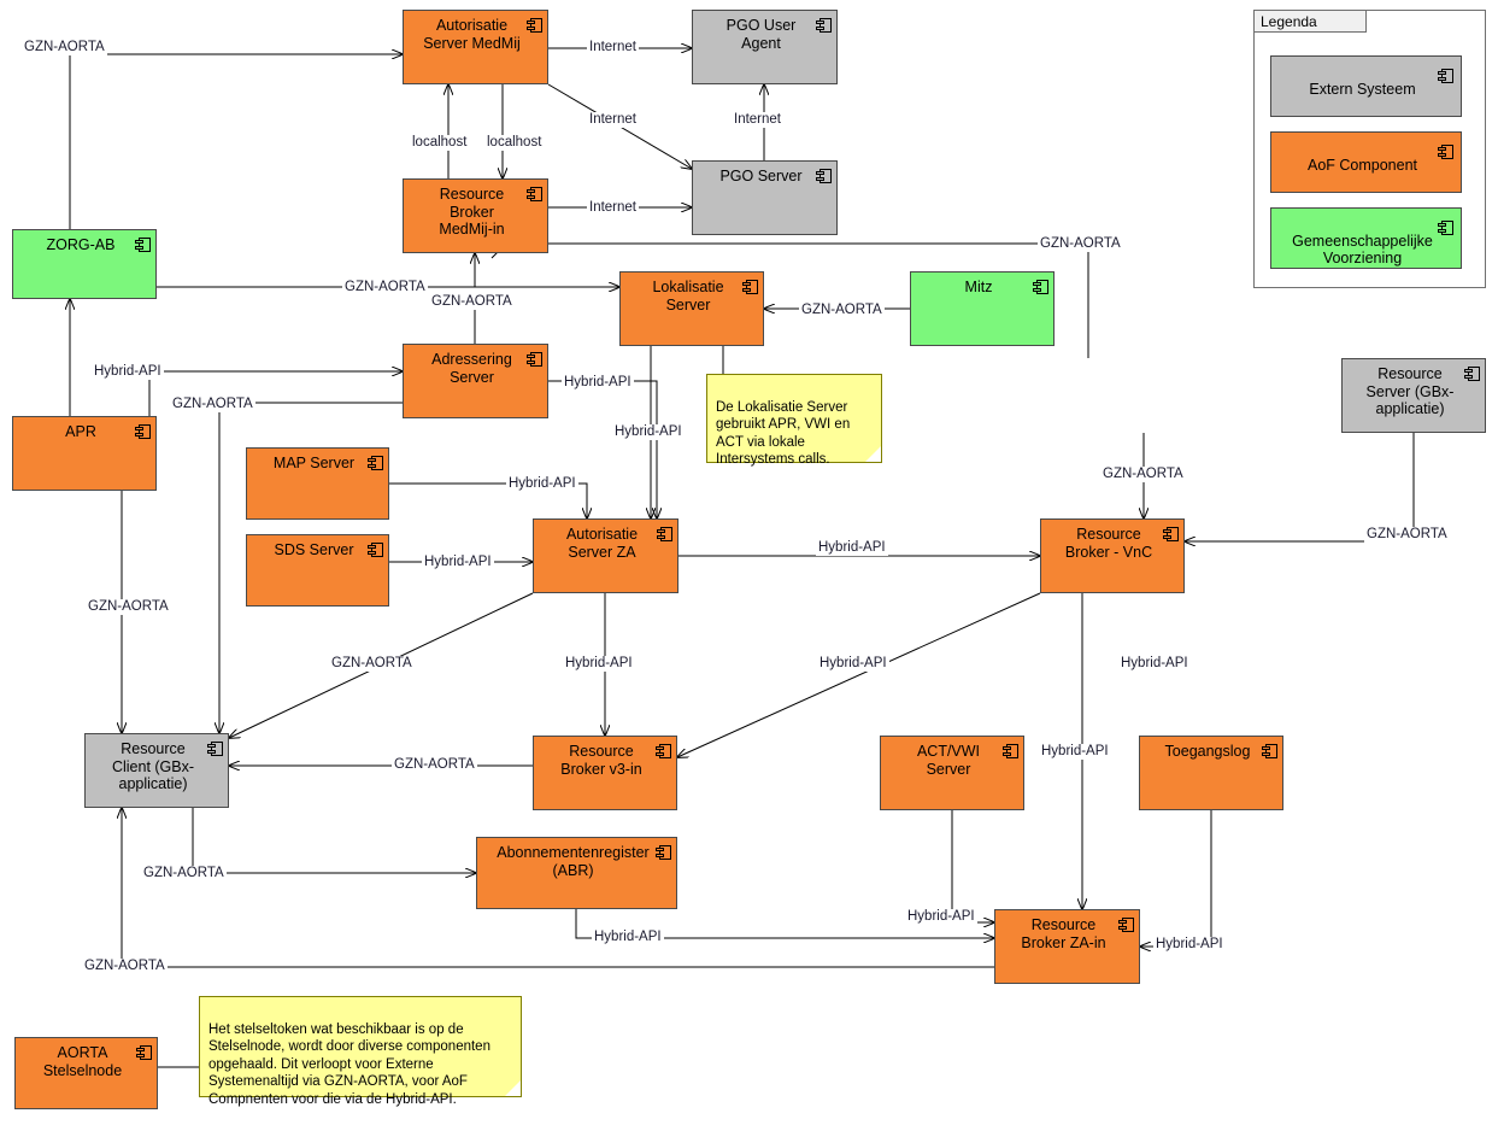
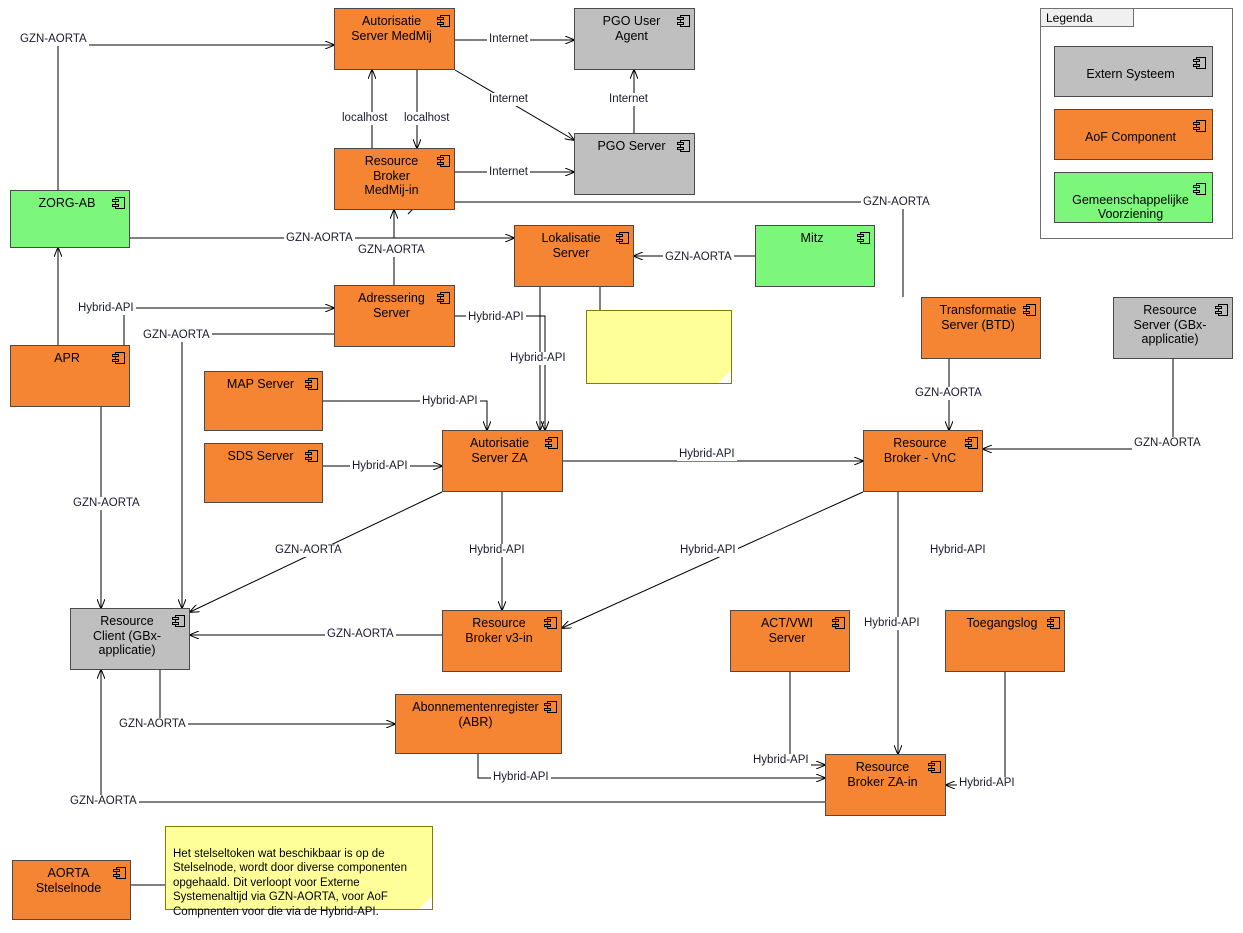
  Autorisatie
  Server MedMij
  PGO User
  Agent
  PGO Server
  Resource
  Broker
  MedMij-in
  ZORG-AB
  Lokalisatie
  Server
  Mitz
  Adressering
  Server
+ Transformatie
+ Server (BTD)
  Resource
  Server (GBx-
  applicatie)
  APR
  MAP Server
  SDS Server
  Autorisatie
  Server ZA
  Resource
  Broker - VnC
  Resource
  Client (GBx-
  applicatie)
  Resource
  Broker v3-in
  ACT/VWI
  Server
  Toegangslog
  Abonnementenregister
  (ABR)
  Resource
  Broker ZA-in
  AORTA
  Stelselnode
- De Lokalisatie Server gebruikt APR, VWI en ACT via lokale Intersystems calls.
  Het stelseltoken wat beschikbaar is op de Stelselnode, wordt door diverse componenten opgehaald. Dit verloopt voor Externe Systemenaltijd via GZN-AORTA, voor AoF Compnenten voor die via de Hybrid-API.
  GZN-AORTA
  Internet
  Internet
  Internet
  localhost
  localhost
  Internet
  GZN-AORTA
  GZN-AORTA
  GZN-AORTA
  GZN-AORTA
  Hybrid-API
  Hybrid-API
  GZN-AORTA
  Hybrid-API
  GZN-AORTA
  Hybrid-API
  Hybrid-API
  GZN-AORTA
  Hybrid-API
  GZN-AORTA
  GZN-AORTA
  Hybrid-API
  Hybrid-API
  Hybrid-API
  GZN-AORTA
  Hybrid-API
  GZN-AORTA
  Hybrid-API
  Hybrid-API
  Hybrid-API
  GZN-AORTA
  Legenda
  Extern Systeem
  AoF Component
  Gemeenschappelijke
  Voorziening
